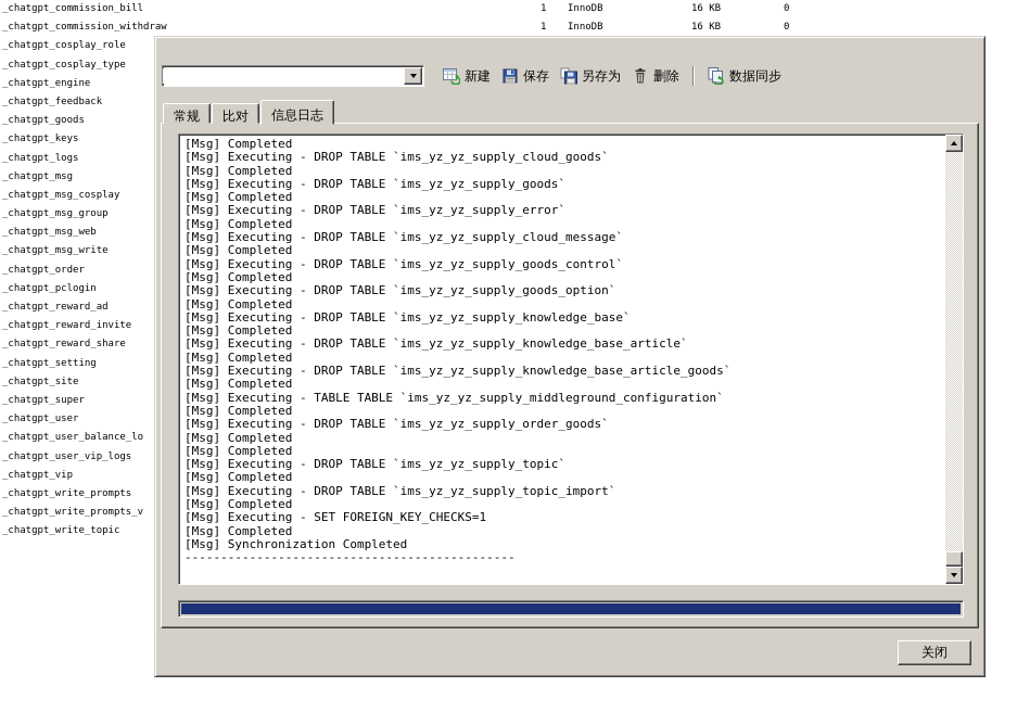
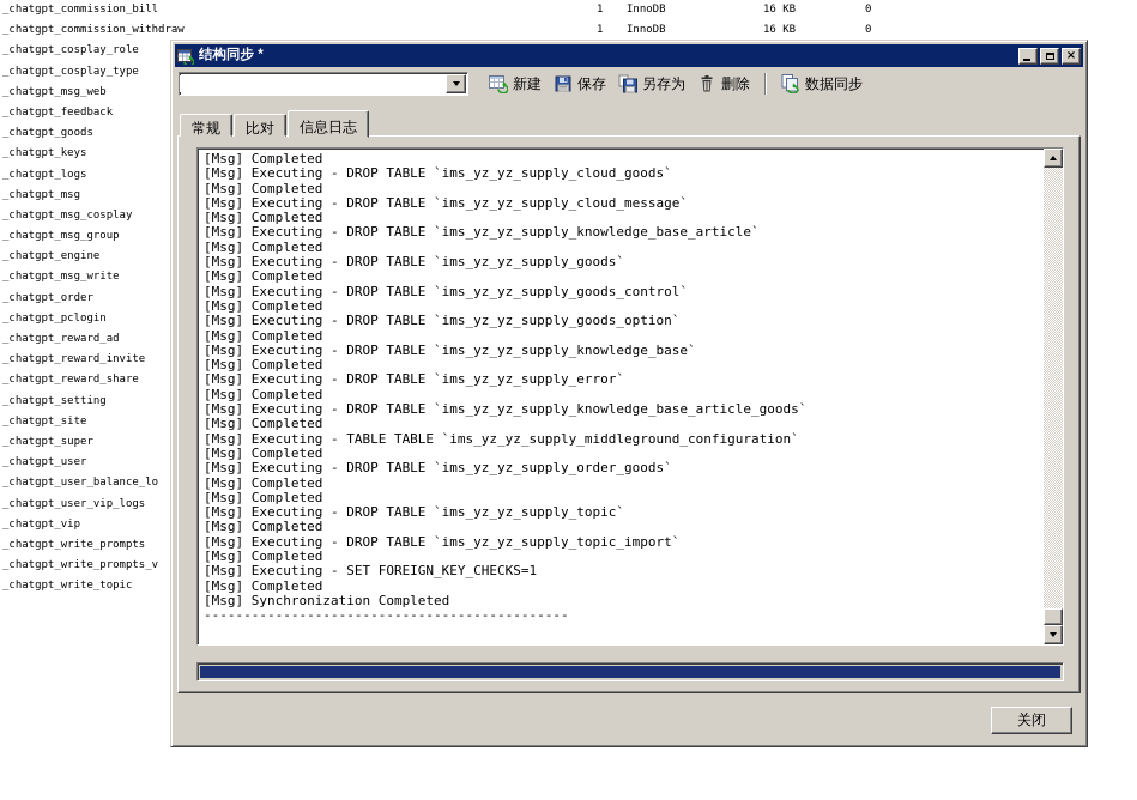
  _chatgpt_commission_bill
  1
  InnoDB
  16 KB
  0
  _chatgpt_commission_withdraw
  1
  InnoDB
  16 KB
  0
  _chatgpt_cosplay_role
  _chatgpt_cosplay_type
- _chatgpt_engine
+ _chatgpt_msg_web
  _chatgpt_feedback
  _chatgpt_goods
  _chatgpt_keys
  _chatgpt_logs
  _chatgpt_msg
  _chatgpt_msg_cosplay
  _chatgpt_msg_group
- _chatgpt_msg_web
+ _chatgpt_engine
  _chatgpt_msg_write
  _chatgpt_order
  _chatgpt_pclogin
  _chatgpt_reward_ad
  _chatgpt_reward_invite
  _chatgpt_reward_share
  _chatgpt_setting
  _chatgpt_site
  _chatgpt_super
  _chatgpt_user
  _chatgpt_user_balance_lo
  _chatgpt_user_vip_logs
  _chatgpt_vip
  _chatgpt_write_prompts
  _chatgpt_write_prompts_v
  _chatgpt_write_topic
+ 结构同步 *
+ ×
  新建
  保存
  另存为
  删除
  数据同步
  常规
  比对
  信息日志
  [Msg] Completed
  [Msg] Executing - DROP TABLE `ims_yz_yz_supply_cloud_goods`
  [Msg] Completed
- [Msg] Executing - DROP TABLE `ims_yz_yz_supply_goods`
+ [Msg] Executing - DROP TABLE `ims_yz_yz_supply_cloud_message`
  [Msg] Completed
- [Msg] Executing - DROP TABLE `ims_yz_yz_supply_error`
+ [Msg] Executing - DROP TABLE `ims_yz_yz_supply_knowledge_base_article`
  [Msg] Completed
- [Msg] Executing - DROP TABLE `ims_yz_yz_supply_cloud_message`
+ [Msg] Executing - DROP TABLE `ims_yz_yz_supply_goods`
  [Msg] Completed
  [Msg] Executing - DROP TABLE `ims_yz_yz_supply_goods_control`
  [Msg] Completed
  [Msg] Executing - DROP TABLE `ims_yz_yz_supply_goods_option`
  [Msg] Completed
  [Msg] Executing - DROP TABLE `ims_yz_yz_supply_knowledge_base`
  [Msg] Completed
- [Msg] Executing - DROP TABLE `ims_yz_yz_supply_knowledge_base_article`
+ [Msg] Executing - DROP TABLE `ims_yz_yz_supply_error`
  [Msg] Completed
  [Msg] Executing - DROP TABLE `ims_yz_yz_supply_knowledge_base_article_goods`
  [Msg] Completed
  [Msg] Executing - TABLE TABLE `ims_yz_yz_supply_middleground_configuration`
  [Msg] Completed
  [Msg] Executing - DROP TABLE `ims_yz_yz_supply_order_goods`
  [Msg] Completed
  [Msg] Completed
  [Msg] Executing - DROP TABLE `ims_yz_yz_supply_topic`
  [Msg] Completed
  [Msg] Executing - DROP TABLE `ims_yz_yz_supply_topic_import`
  [Msg] Completed
  [Msg] Executing - SET FOREIGN_KEY_CHECKS=1
  [Msg] Completed
  [Msg] Synchronization Completed
  ----------------------------------------------
  关闭
